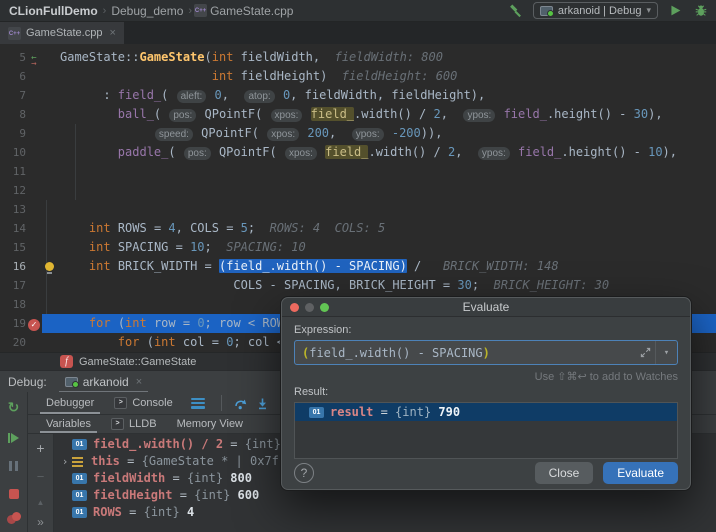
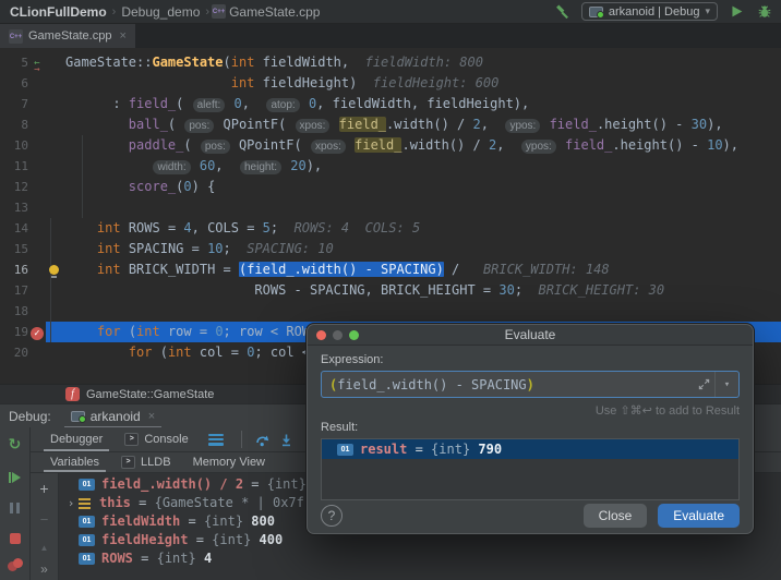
  CLionFullDemo
  ›
  Debug_demo
  ›
  GameState.cpp
  arkanoid | Debug
  ▾
  GameState.cpp
  ×
  5
  ←
  →
  GameState::GameState(int fieldWidth, fieldWidth: 800
  6
  int fieldHeight) fieldHeight: 600
  7
  : field_( aleft: 0, atop: 0, fieldWidth, fieldHeight),
  8
  ball_( pos: QPointF( xpos: field_.width() / 2, ypos: field_.height() - 30),
- 9
- speed: QPointF( xpos: 200, ypos: -200)),
  10
  paddle_( pos: QPointF( xpos: field_.width() / 2, ypos: field_.height() - 10),
  11
+ width: 60, height: 20),
  12
+ score_(0) {
  13
  14
  int ROWS = 4, COLS = 5; ROWS: 4 COLS: 5
  15
  int SPACING = 10; SPACING: 10
  16
  int BRICK_WIDTH = (field_.width() - SPACING) / BRICK_WIDTH: 148
  17
- COLS - SPACING, BRICK_HEIGHT = 30; BRICK_HEIGHT: 30
+ ROWS - SPACING, BRICK_HEIGHT = 30; BRICK_HEIGHT: 30
  18
  19
  ✓
  for (int row = 0; row < RO
  20
  for (int col = 0; col
  f
  GameState::GameState
  Debug:
  arkanoid
  ×
  ↻
  Debugger
  Console
  Variables
  LLDB
  Memory View
  +
  −
  ▲
  »
  field_.width() / 2
  =
  {int}
  ›
  this
  =
  fieldWidth
  =
  {int}
  800
  fieldHeight
  =
  {int}
- 600
+ 400
  ROWS
  =
  {int}
  4
  Evaluate
  Expression:
  (field_.width() - SPACING)
  ▾
- Use ⇧⌘↩ to add to Watches
+ Use ⇧⌘↩ to add to Result
  Result:
  result
  =
  {int}
  790
  ?
  Close
  Evaluate
